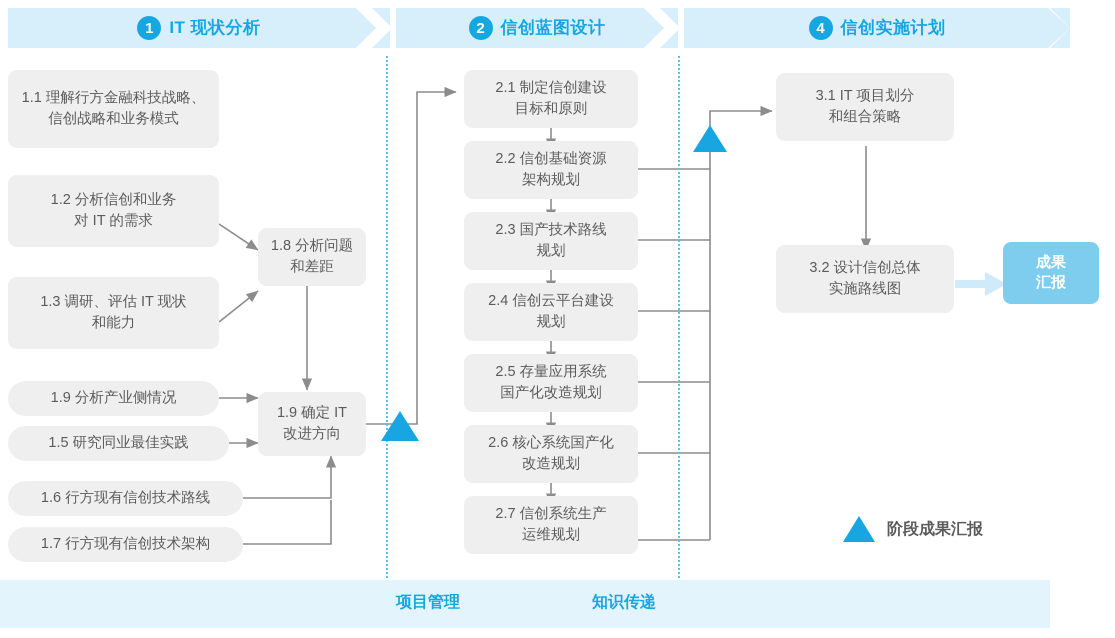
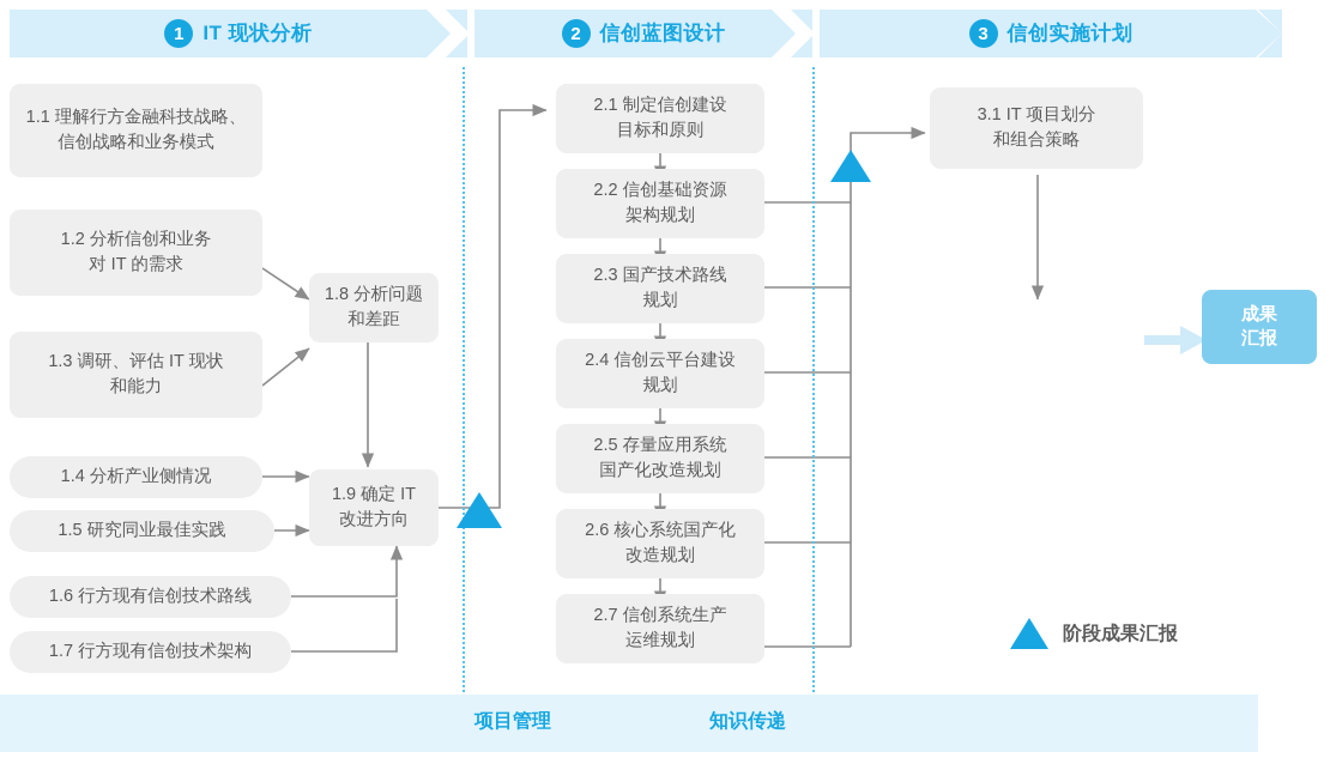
  1
  IT 现状分析
  2
  信创蓝图设计
- 4
+ 3
  信创实施计划
  1.1 理解行方金融科技战略、
  信创战略和业务模式
  1.2 分析信创和业务
  对 IT 的需求
  1.3 调研、评估 IT 现状
  和能力
- 1.9 分析产业侧情况
+ 1.4 分析产业侧情况
  1.5 研究同业最佳实践
  1.6 行方现有信创技术路线
  1.7 行方现有信创技术架构
  1.8 分析问题
  和差距
  1.9 确定 IT
  改进方向
  2.1 制定信创建设
  目标和原则
  2.2 信创基础资源
  架构规划
  2.3 国产技术路线
  规划
  2.4 信创云平台建设
  规划
  2.5 存量应用系统
  国产化改造规划
  2.6 核心系统国产化
  改造规划
  2.7 信创系统生产
  运维规划
  3.1 IT 项目划分
  和组合策略
- 3.2 设计信创总体
- 实施路线图
  成果
  汇报
  阶段成果汇报
  项目管理
  知识传递
